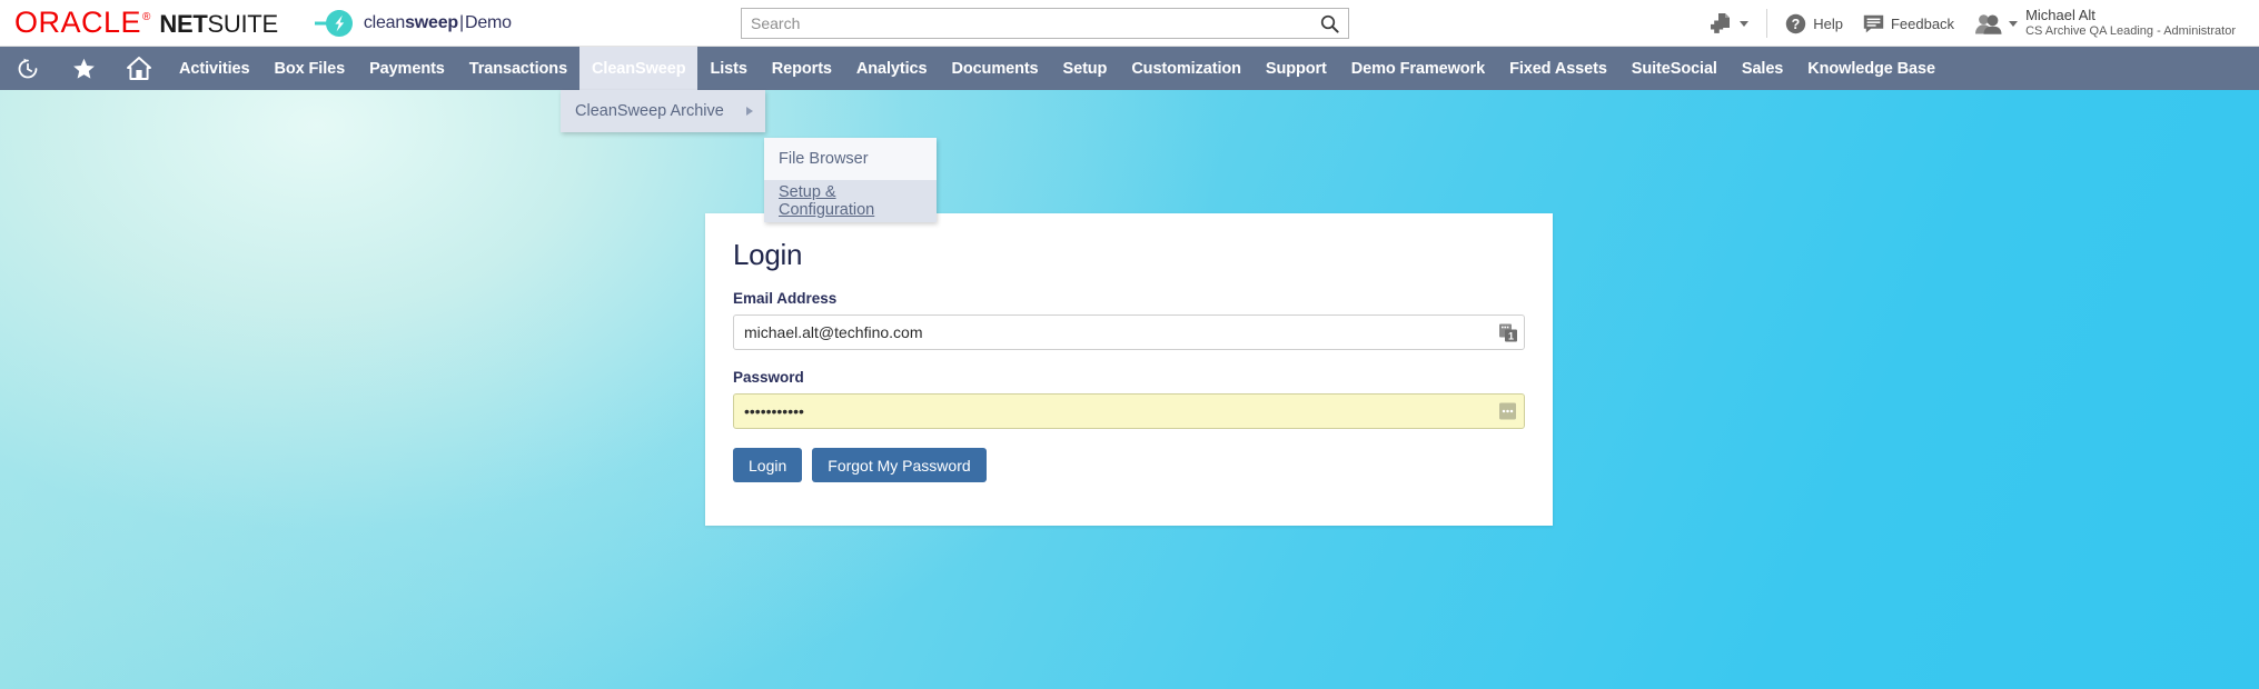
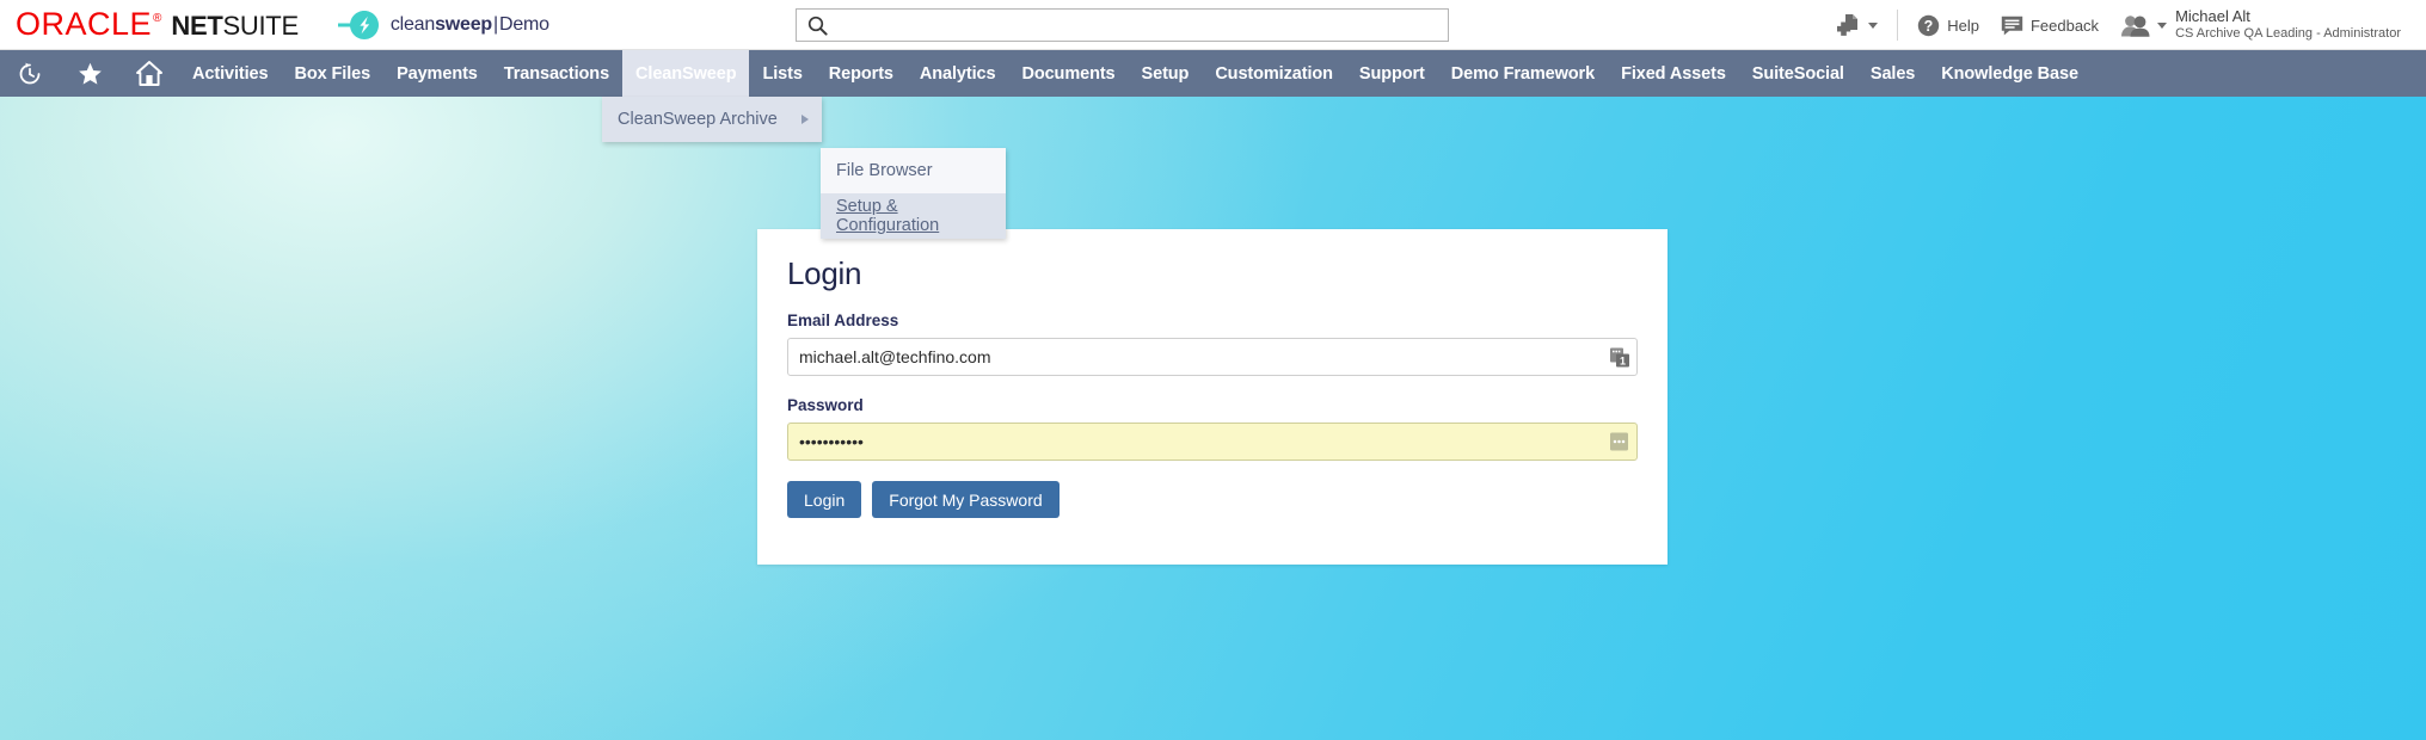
  ORACLE
  ®
  NETSUITE
  cleansweep|Demo
- Search
  ?
  Help
  Feedback
  Michael Alt
  CS Archive QA Leading - Administrator
  Activities
  Box Files
  Payments
  Transactions
  CleanSweep
  Lists
  Reports
  Analytics
  Documents
  Setup
  Customization
  Support
  Demo Framework
  Fixed Assets
  SuiteSocial
  Sales
  Knowledge Base
  CleanSweep Archive
  File Browser
  Setup & Configuration
  Login
  Email Address
  michael.alt@techfino.com
  1
  Password
  •••••••••••
  Login
  Forgot My Password
